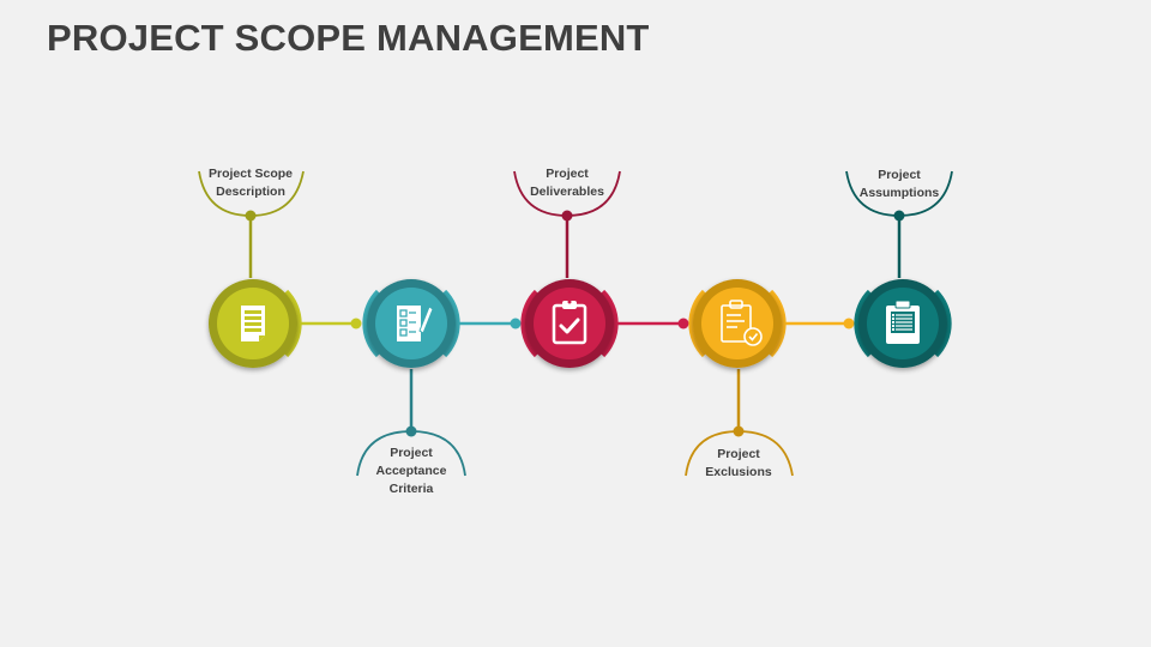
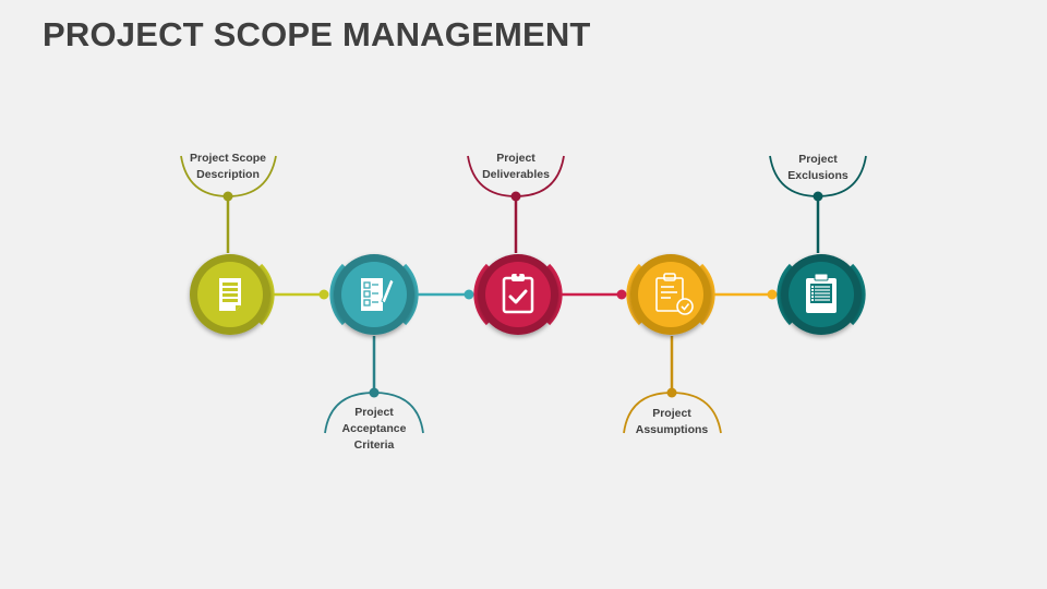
  PROJECT SCOPE MANAGEMENT
  Project Scope
  Description
  Project
  Acceptance
  Criteria
  Project
  Deliverables
  Project
- Exclusions
+ Assumptions
  Project
- Assumptions
+ Exclusions
